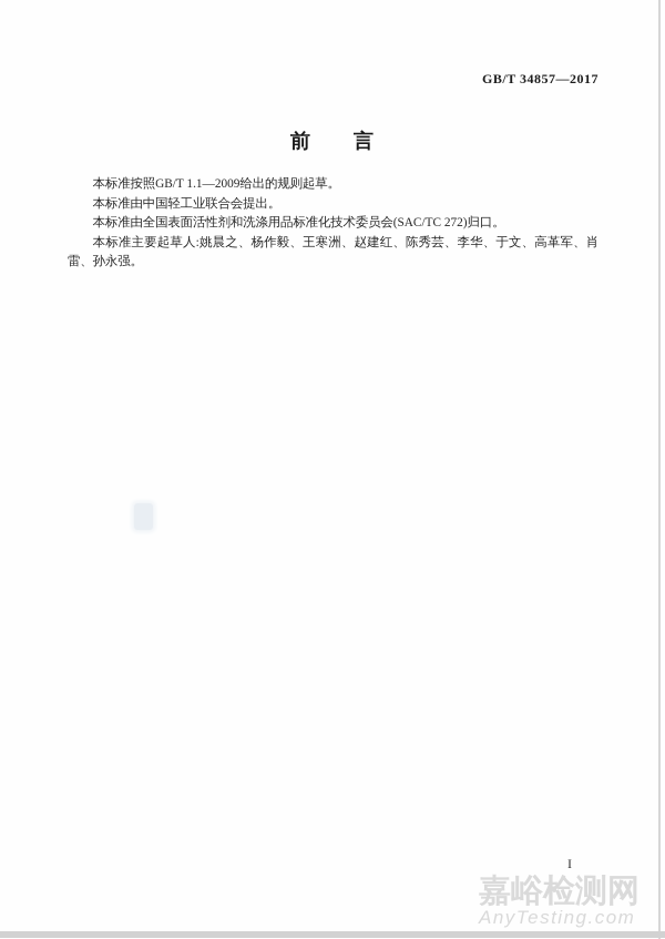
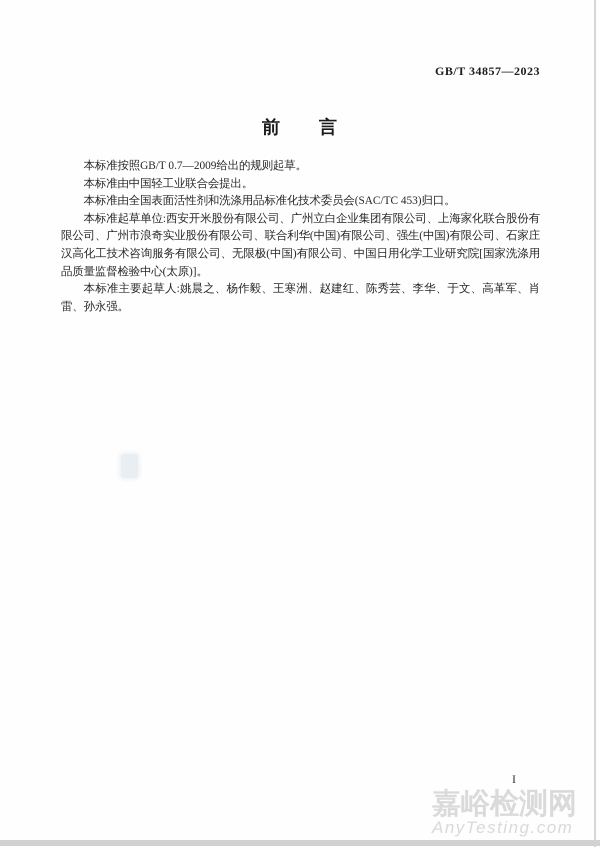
- GB/T 34857—2017
+ GB/T 34857—2023
  前 言
- 本标准按照GB/T 1.1—2009给出的规则起草。
+ 本标准按照GB/T 0.7—2009给出的规则起草。
  本标准由中国轻工业联合会提出。
- 本标准由全国表面活性剂和洗涤用品标准化技术委员会(SAC/TC 272)归口。
+ 本标准由全国表面活性剂和洗涤用品标准化技术委员会(SAC/TC 453)归口。
+ 本标准起草单位:西安开米股份有限公司、广州立白企业集团有限公司、上海家化联合股份有限公司、广州市浪奇实业股份有限公司、联合利华(中国)有限公司、强生(中国)有限公司、石家庄汉高化工技术咨询服务有限公司、无限极(中国)有限公司、中国日用化学工业研究院[国家洗涤用品质量监督检验中心(太原)]。
  本标准主要起草人:姚晨之、杨作毅、王寒洲、赵建红、陈秀芸、李华、于文、高革军、肖雷、孙永强。
  I
  嘉峪检测网
  AnyTesting.com
